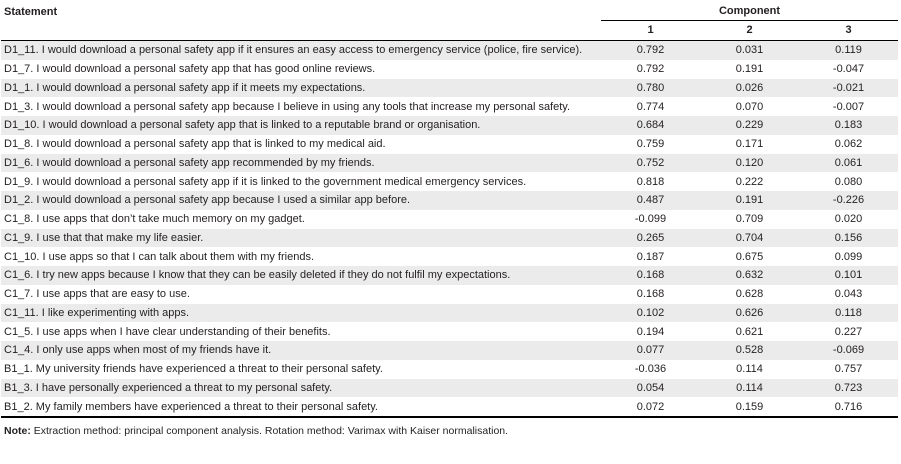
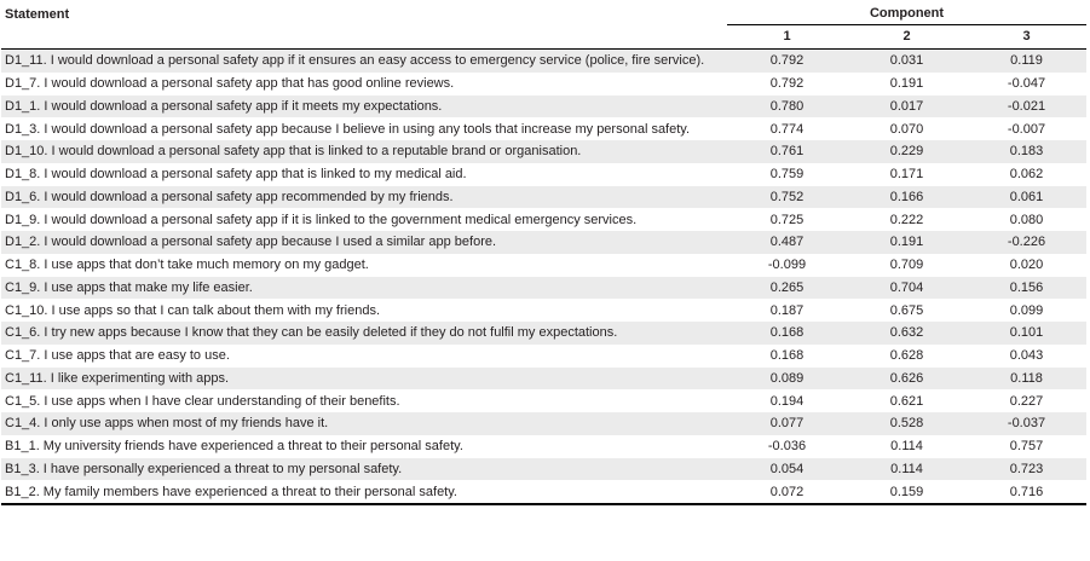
  Statement	Component
  1	2	3
  D1_11. I would download a personal safety app if it ensures an easy access to emergency service (police, fire service).	0.792	0.031	0.119
  D1_7. I would download a personal safety app that has good online reviews.	0.792	0.191	-0.047
- D1_1. I would download a personal safety app if it meets my expectations.	0.780	0.026	-0.021
+ D1_1. I would download a personal safety app if it meets my expectations.	0.780	0.017	-0.021
  D1_3. I would download a personal safety app because I believe in using any tools that increase my personal safety.	0.774	0.070	-0.007
- D1_10. I would download a personal safety app that is linked to a reputable brand or organisation.	0.684	0.229	0.183
+ D1_10. I would download a personal safety app that is linked to a reputable brand or organisation.	0.761	0.229	0.183
  D1_8. I would download a personal safety app that is linked to my medical aid.	0.759	0.171	0.062
- D1_6. I would download a personal safety app recommended by my friends.	0.752	0.120	0.061
+ D1_6. I would download a personal safety app recommended by my friends.	0.752	0.166	0.061
- D1_9. I would download a personal safety app if it is linked to the government medical emergency services.	0.818	0.222	0.080
+ D1_9. I would download a personal safety app if it is linked to the government medical emergency services.	0.725	0.222	0.080
  D1_2. I would download a personal safety app because I used a similar app before.	0.487	0.191	-0.226
  C1_8. I use apps that don’t take much memory on my gadget.	-0.099	0.709	0.020
- C1_9. I use that that make my life easier.	0.265	0.704	0.156
+ C1_9. I use apps that make my life easier.	0.265	0.704	0.156
  C1_10. I use apps so that I can talk about them with my friends.	0.187	0.675	0.099
  C1_6. I try new apps because I know that they can be easily deleted if they do not fulfil my expectations.	0.168	0.632	0.101
  C1_7. I use apps that are easy to use.	0.168	0.628	0.043
- C1_11. I like experimenting with apps.	0.102	0.626	0.118
+ C1_11. I like experimenting with apps.	0.089	0.626	0.118
  C1_5. I use apps when I have clear understanding of their benefits.	0.194	0.621	0.227
- C1_4. I only use apps when most of my friends have it.	0.077	0.528	-0.069
+ C1_4. I only use apps when most of my friends have it.	0.077	0.528	-0.037
  B1_1. My university friends have experienced a threat to their personal safety.	-0.036	0.114	0.757
  B1_3. I have personally experienced a threat to my personal safety.	0.054	0.114	0.723
  B1_2. My family members have experienced a threat to their personal safety.	0.072	0.159	0.716
- Note: Extraction method: principal component analysis. Rotation method: Varimax with Kaiser normalisation.
